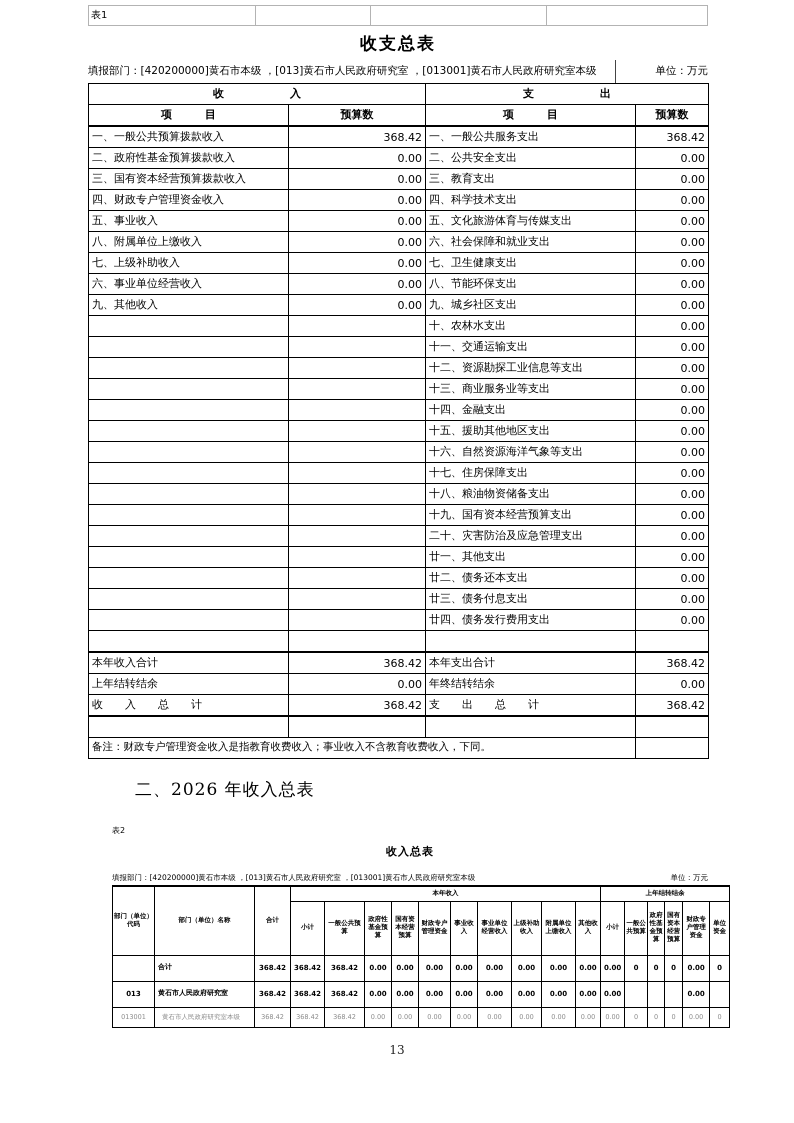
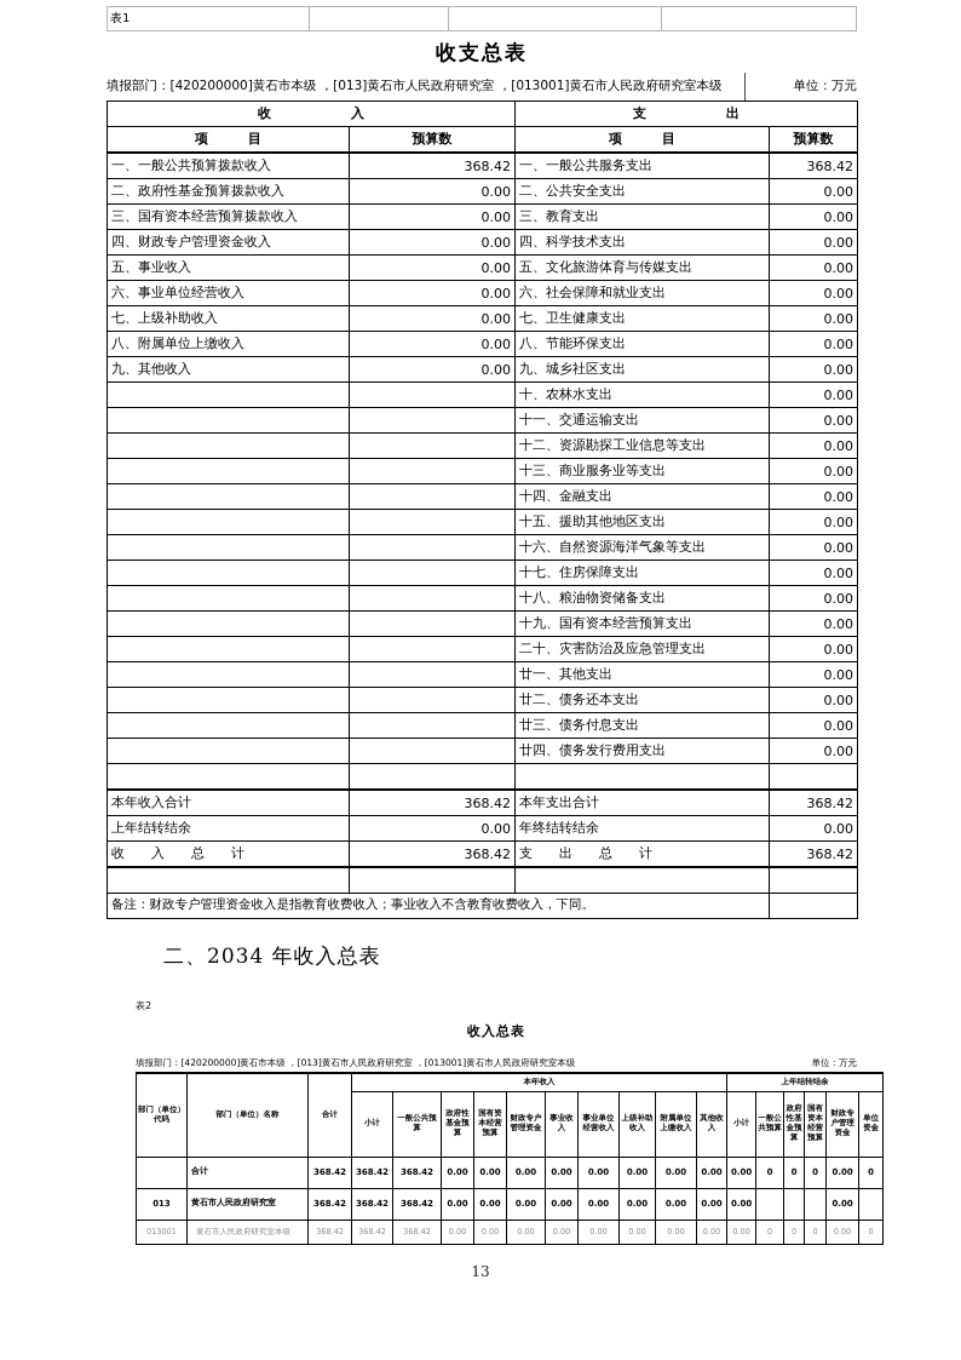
  表1
  收支总表
  填报部门：[420200000]黄石市本级 ，[013]黄石市人民政府研究室 ，[013001]黄石市人民政府研究室本级
  单位：万元
  收 入	支 出
  项 目	预算数	项 目	预算数
  一、一般公共预算拨款收入	368.42	一、一般公共服务支出	368.42
  二、政府性基金预算拨款收入	0.00	二、公共安全支出	0.00
  三、国有资本经营预算拨款收入	0.00	三、教育支出	0.00
  四、财政专户管理资金收入	0.00	四、科学技术支出	0.00
  五、事业收入	0.00	五、文化旅游体育与传媒支出	0.00
- 八、附属单位上缴收入	0.00	六、社会保障和就业支出	0.00
+ 六、事业单位经营收入	0.00	六、社会保障和就业支出	0.00
  七、上级补助收入	0.00	七、卫生健康支出	0.00
- 六、事业单位经营收入	0.00	八、节能环保支出	0.00
+ 八、附属单位上缴收入	0.00	八、节能环保支出	0.00
  九、其他收入	0.00	九、城乡社区支出	0.00
  		十、农林水支出	0.00
  		十一、交通运输支出	0.00
  		十二、资源勘探工业信息等支出	0.00
  		十三、商业服务业等支出	0.00
  		十四、金融支出	0.00
  		十五、援助其他地区支出	0.00
  		十六、自然资源海洋气象等支出	0.00
  		十七、住房保障支出	0.00
  		十八、粮油物资储备支出	0.00
  		十九、国有资本经营预算支出	0.00
  		二十、灾害防治及应急管理支出	0.00
  		廿一、其他支出	0.00
  		廿二、债务还本支出	0.00
  		廿三、债务付息支出	0.00
  		廿四、债务发行费用支出	0.00
  本年收入合计	368.42	本年支出合计	368.42
  上年结转结余	0.00	年终结转结余	0.00
  收 入 总 计	368.42	支 出 总 计	368.42
  备注：财政专户管理资金收入是指教育收费收入；事业收入不含教育收费收入，下同。
- 二、2026 年收入总表
+ 二、2034 年收入总表
  表2
  收入总表
  填报部门：[420200000]黄石市本级 ，[013]黄石市人民政府研究室 ，[013001]黄石市人民政府研究室本级
  单位：万元
  部门（单位）代码	部门（单位）名称	合计	本年收入	上年结转结余
  小计	一般公共预算	政府性基金预算	国有资本经营预算	财政专户管理资金	事业收入	事业单位经营收入	上级补助收入	附属单位上缴收入	其他收入	小计	一般公共预算	政府性基金预算	国有资本经营预算	财政专户管理资金	单位资金
  	合计	368.42	368.42	368.42	0.00	0.00	0.00	0.00	0.00	0.00	0.00	0.00	0.00	0	0	0	0.00	0
  013	黄石市人民政府研究室	368.42	368.42	368.42	0.00	0.00	0.00	0.00	0.00	0.00	0.00	0.00	0.00				0.00
  013001	黄石市人民政府研究室本级	368.42	368.42	368.42	0.00	0.00	0.00	0.00	0.00	0.00	0.00	0.00	0.00	0	0	0	0.00	0
  13
